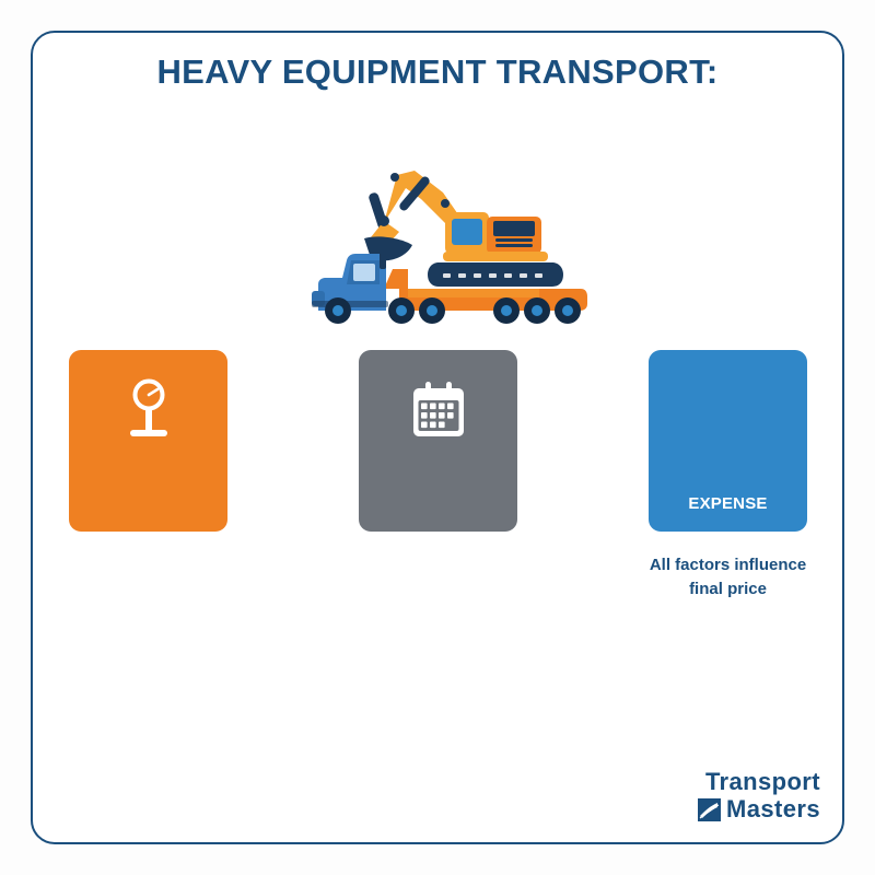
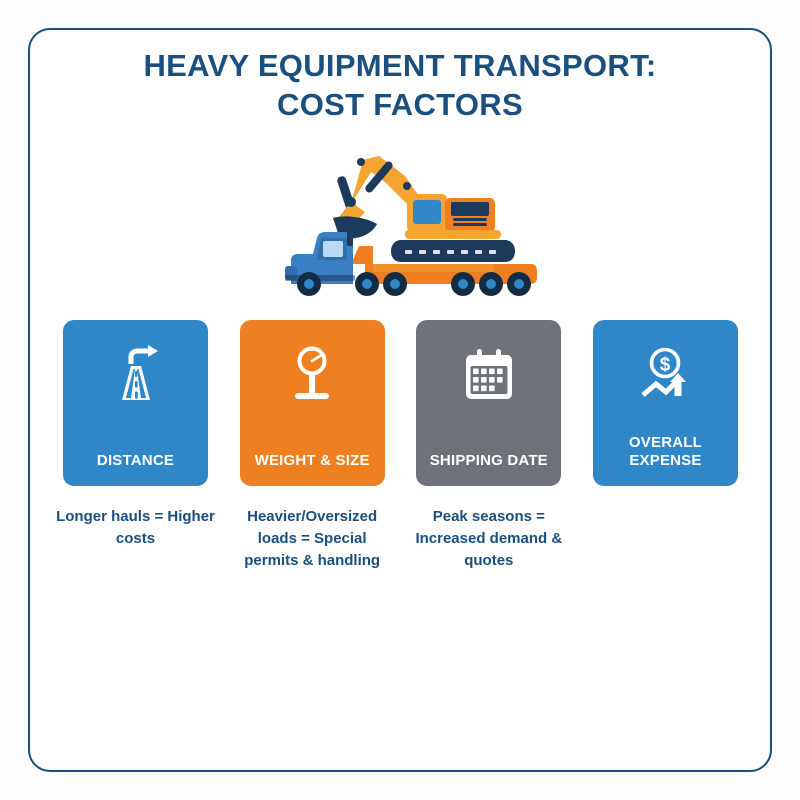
  HEAVY EQUIPMENT TRANSPORT:
+ COST FACTORS
+ DISTANCE
+ Longer hauls = Higher costs
+ WEIGHT & SIZE
+ Heavier/Oversized loads = Special permits & handling
+ SHIPPING DATE
+ Peak seasons = Increased demand & quotes
+ $
+ OVERALL
  EXPENSE
- All factors influence final price
- Transport
- Masters
